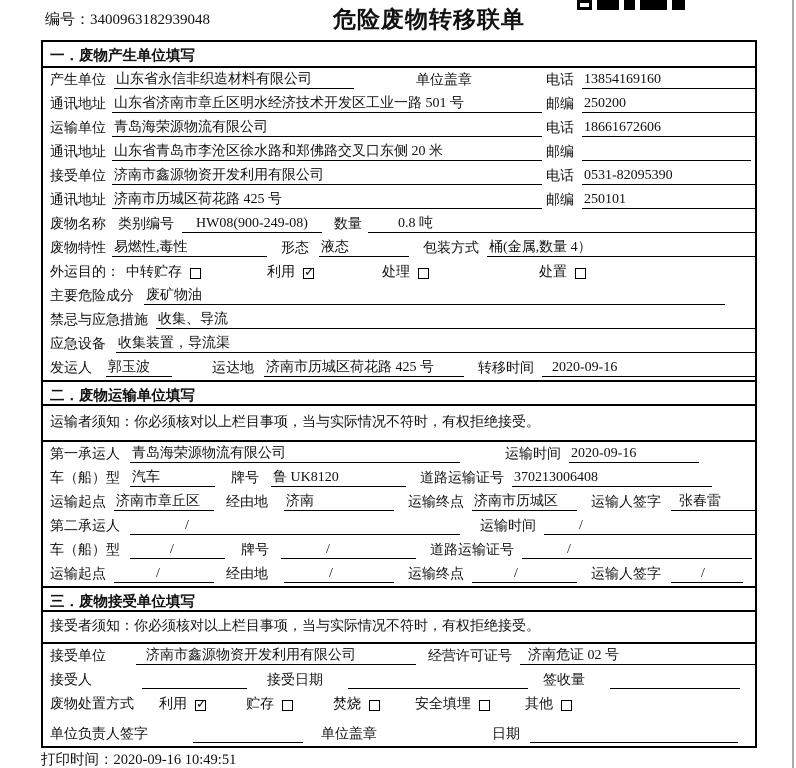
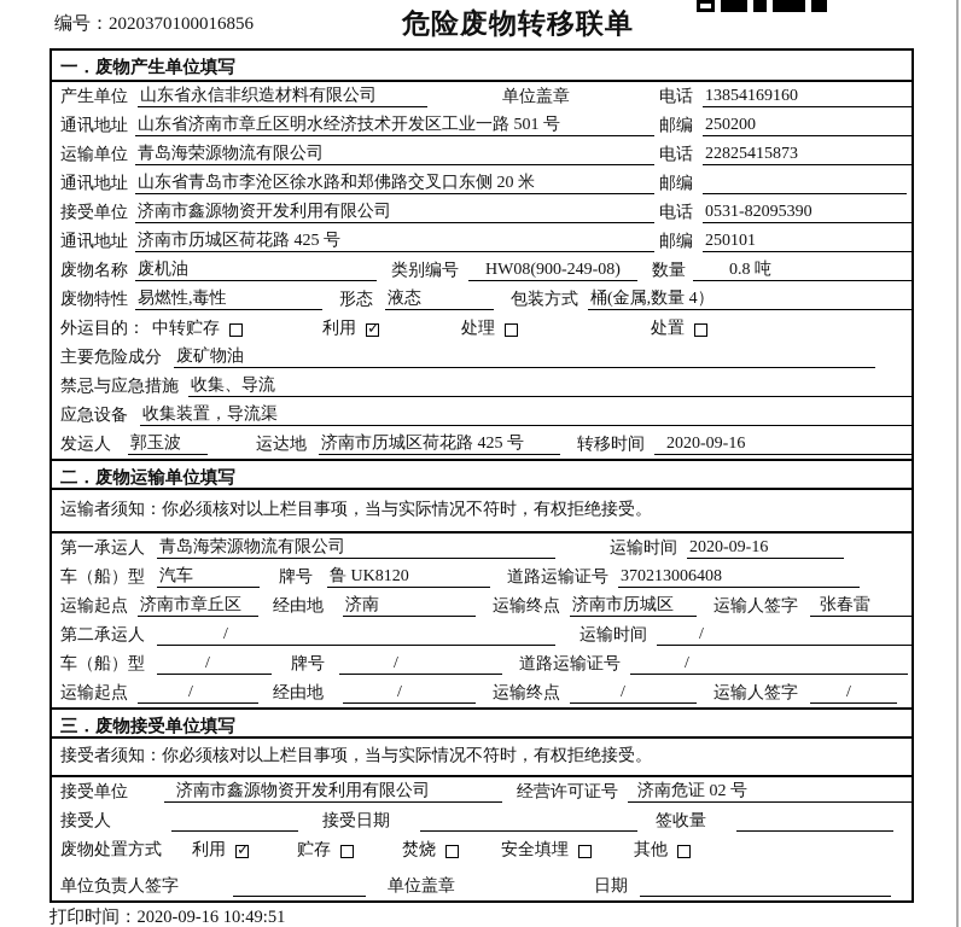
- 编号：3400963182939048
+ 编号：2020370100016856
  危险废物转移联单
  一．废物产生单位填写
  产生单位
  山东省永信非织造材料有限公司
  单位盖章
  电话
  13854169160
  通讯地址
  山东省济南市章丘区明水经济技术开发区工业一路 501 号
  邮编
  250200
  运输单位
  青岛海荣源物流有限公司
  电话
- 18661672606
+ 22825415873
  通讯地址
  山东省青岛市李沧区徐水路和郑佛路交叉口东侧 20 米
  邮编
  接受单位
  济南市鑫源物资开发利用有限公司
  电话
  0531-82095390
  通讯地址
  济南市历城区荷花路 425 号
  邮编
  250101
  废物名称
+ 废机油
  类别编号
  HW08(900-249-08)
  数量
  0.8 吨
  废物特性
  易燃性,毒性
  形态
  液态
  包装方式
  桶(金属,数量 4）
  外运目的：
  中转贮存
  利用
  处理
  处置
  主要危险成分
  废矿物油
  禁忌与应急措施
  收集、导流
  应急设备
  收集装置，导流渠
  发运人
  郭玉波
  运达地
  济南市历城区荷花路 425 号
  转移时间
  2020-09-16
  二．废物运输单位填写
  运输者须知：你必须核对以上栏目事项，当与实际情况不符时，有权拒绝接受。
  第一承运人
  青岛海荣源物流有限公司
  运输时间
  2020-09-16
  车（船）型
  汽车
  牌号
  鲁 UK8120
  道路运输证号
  370213006408
  运输起点
  济南市章丘区
  经由地
  济南
  运输终点
  济南市历城区
  运输人签字
  张春雷
  第二承运人
  /
  运输时间
  /
  车（船）型
  /
  牌号
  /
  道路运输证号
  /
  运输起点
  /
  经由地
  /
  运输终点
  /
  运输人签字
  /
  三．废物接受单位填写
  接受者须知：你必须核对以上栏目事项，当与实际情况不符时，有权拒绝接受。
  接受单位
  济南市鑫源物资开发利用有限公司
  经营许可证号
  济南危证 02 号
  接受人
  接受日期
  签收量
  废物处置方式
  利用
  贮存
  焚烧
  安全填埋
  其他
  单位负责人签字
  单位盖章
  日期
  打印时间：2020-09-16 10:49:51
